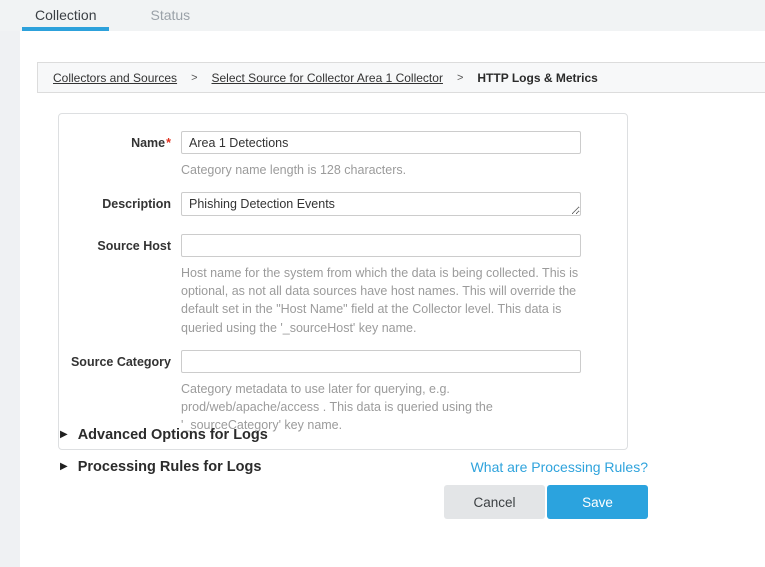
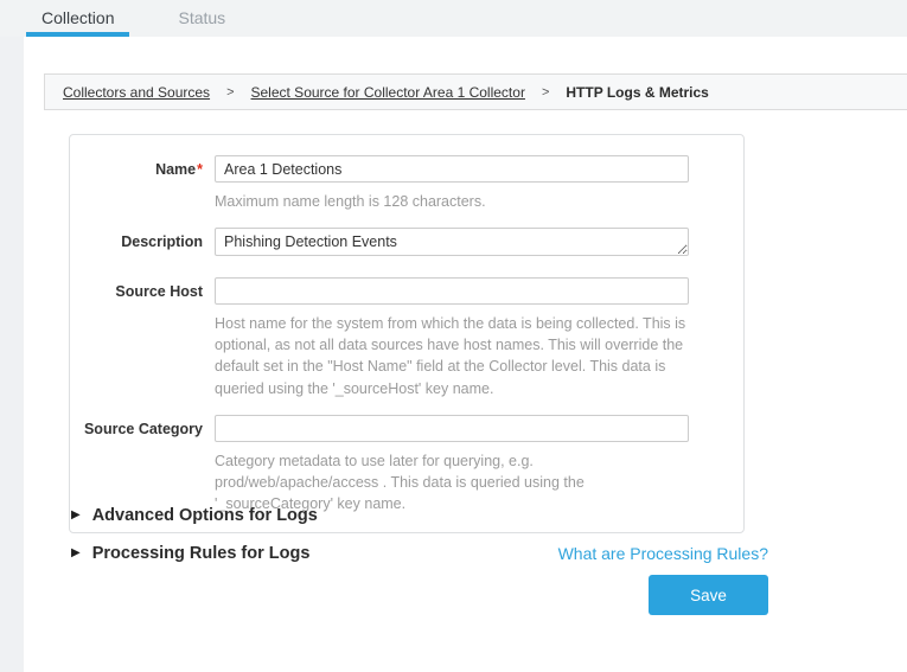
  Collection
  Status
  Collectors and Sources
  >
  Select Source for Collector Area 1 Collector
  >
  HTTP Logs & Metrics
  Name*
  Area 1 Detections
- Category name length is 128 characters.
+ Maximum name length is 128 characters.
  Description
  Phishing Detection Events
  Source Host
  Host name for the system from which the data is being collected. This is optional, as not all data sources have host names. This will override the default set in the "Host Name" field at the Collector level. This data is queried using the '_sourceHost' key name.
  Source Category
  Category metadata to use later for querying, e.g. prod/web/apache/access . This data is queried using the '_sourceCategory' key name.
  ▶
  Advanced Options for Logs
  ▶
  Processing Rules for Logs
  What are Processing Rules?
- Cancel
  Save
